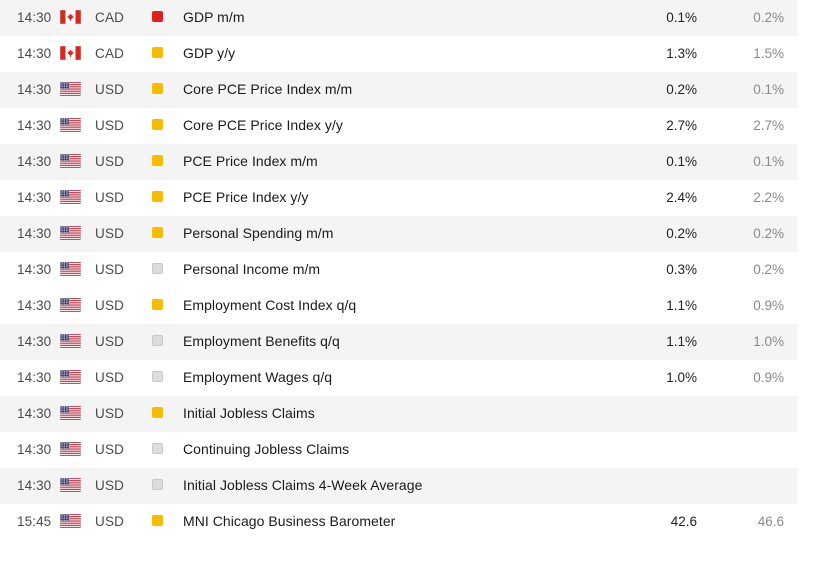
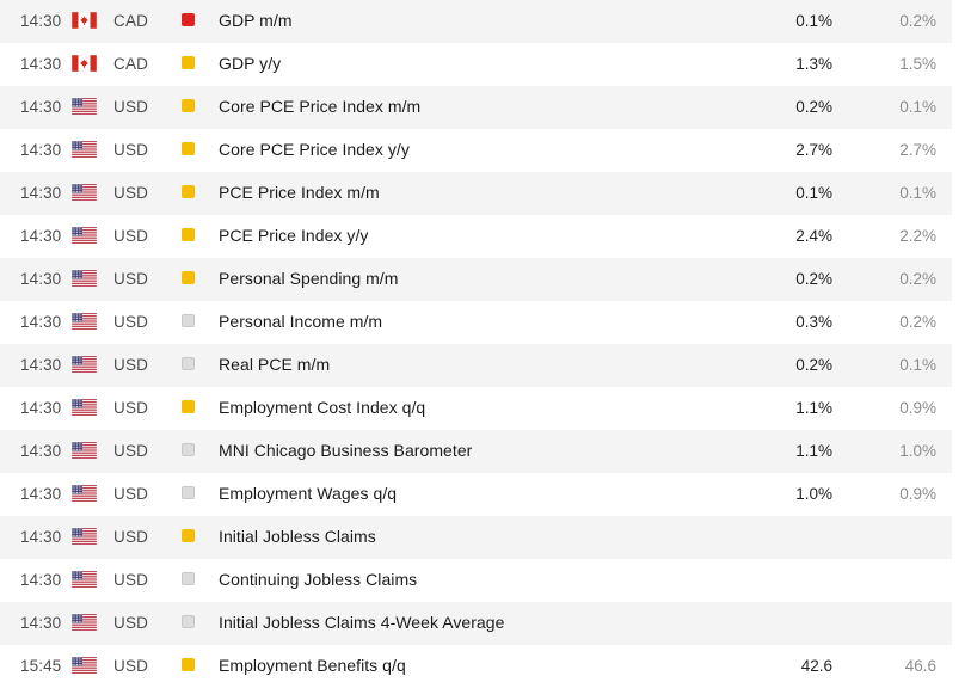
  14:30		CAD		GDP m/m	0.1%	0.2%
  14:30		CAD		GDP y/y	1.3%	1.5%
  14:30		USD		Core PCE Price Index m/m	0.2%	0.1%
  14:30		USD		Core PCE Price Index y/y	2.7%	2.7%
  14:30		USD		PCE Price Index m/m	0.1%	0.1%
  14:30		USD		PCE Price Index y/y	2.4%	2.2%
  14:30		USD		Personal Spending m/m	0.2%	0.2%
  14:30		USD		Personal Income m/m	0.3%	0.2%
+ 14:30		USD		Real PCE m/m	0.2%	0.1%
  14:30		USD		Employment Cost Index q/q	1.1%	0.9%
- 14:30		USD		Employment Benefits q/q	1.1%	1.0%
+ 14:30		USD		MNI Chicago Business Barometer	1.1%	1.0%
  14:30		USD		Employment Wages q/q	1.0%	0.9%
  14:30		USD		Initial Jobless Claims
  14:30		USD		Continuing Jobless Claims
  14:30		USD		Initial Jobless Claims 4-Week Average
- 15:45		USD		MNI Chicago Business Barometer	42.6	46.6
+ 15:45		USD		Employment Benefits q/q	42.6	46.6
